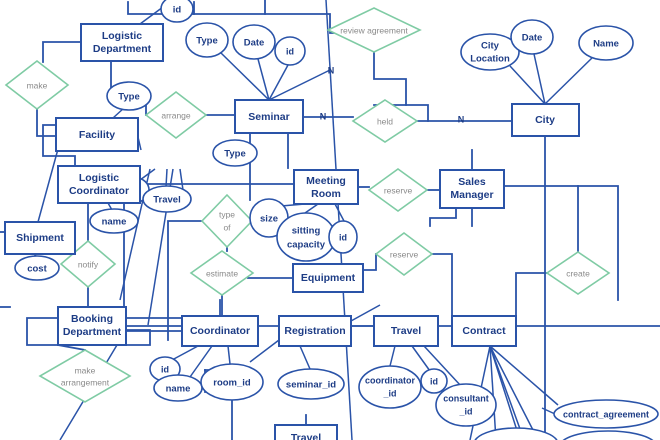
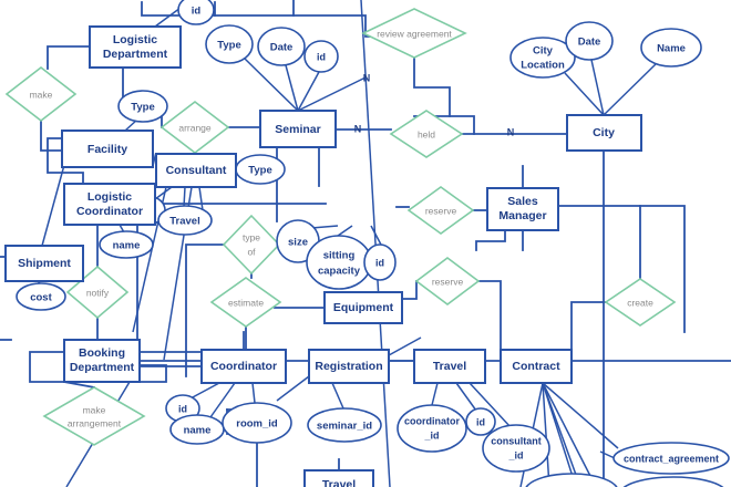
  make
  arrange
  review agreement
  held
  type
  of
  reserve
  notify
  estimate
  reserve
  create
  make
  arrangement
  id
  Type
  Travel
  name
  cost
  Type
  Type
  Date
  id
  size
  sitting
  capacity
  id
  id
  name
  room_id
  seminar_id
  coordinator
  _id
  id
  consultant
  _id
  City
  Location
  Date
  Name
  contract_agreement
  Logistic
  Department
  Facility
  Logistic
  Coordinator
  Shipment
  Booking
  Department
+ Consultant
  Seminar
- Meeting
- Room
  Equipment
  Coordinator
  Registration
  Travel
  Contract
  Sales
  Manager
  City
  Travel
  N
  N
  N
